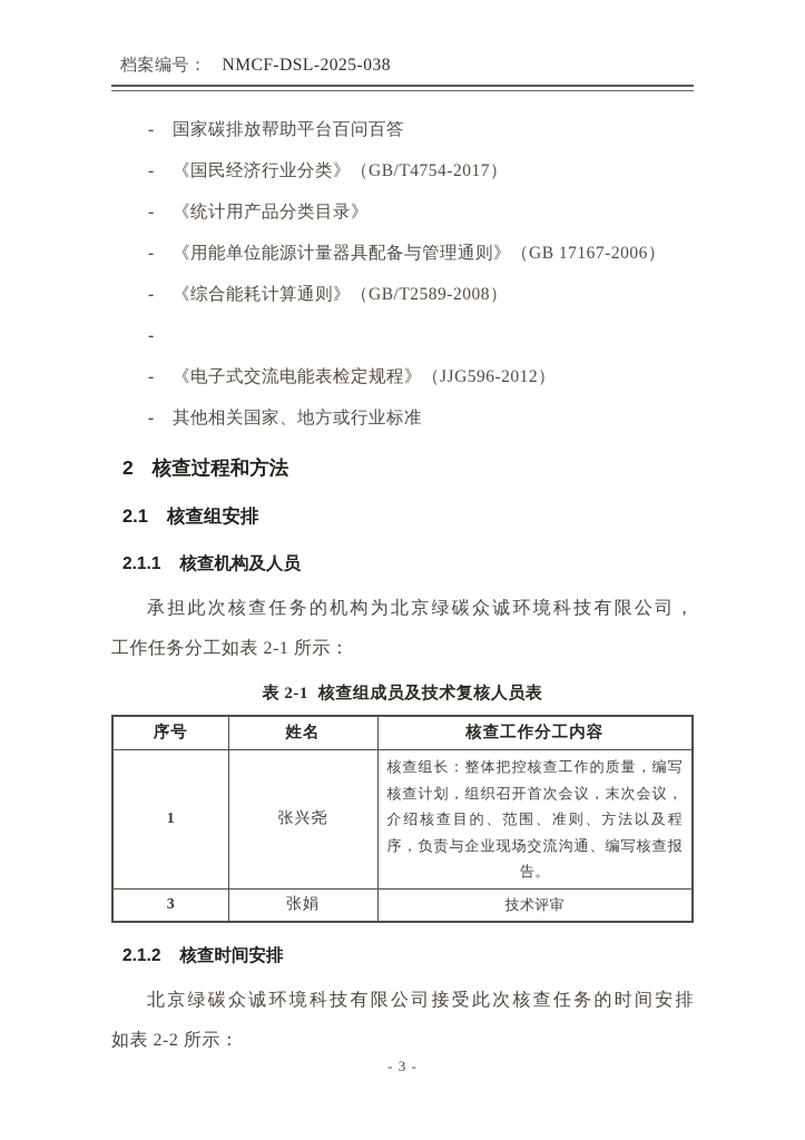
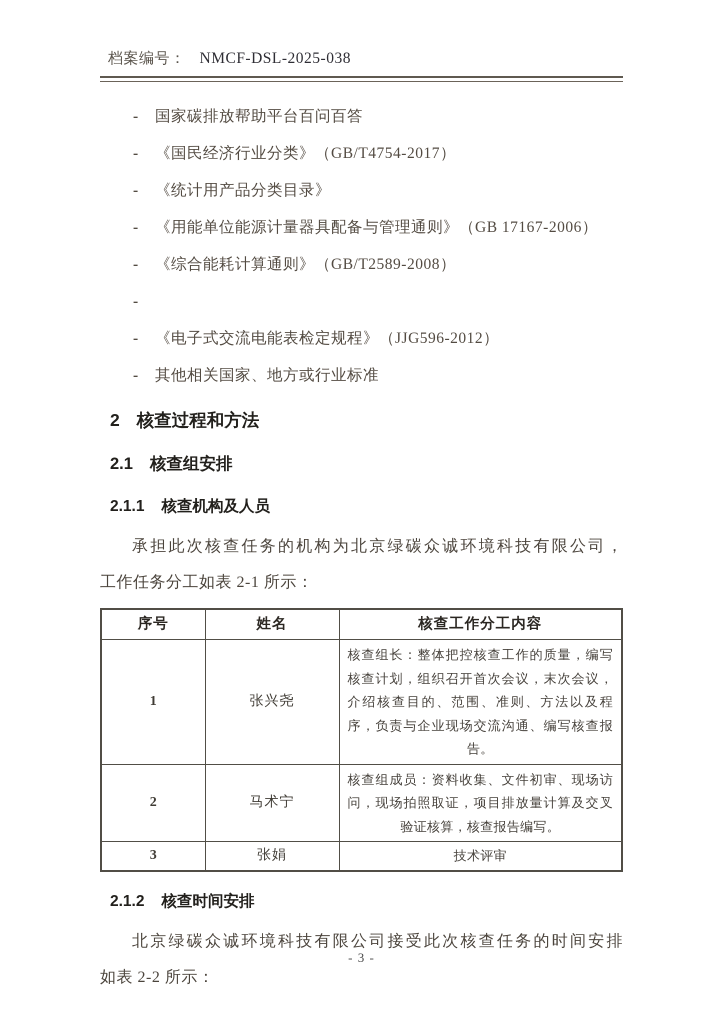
  档案编号： NMCF-DSL-2025-038
  -
  国家碳排放帮助平台百问百答
  -
  《国民经济行业分类》（GB/T4754-2017）
  -
  《统计用产品分类目录》
  -
  《用能单位能源计量器具配备与管理通则》（GB 17167-2006）
  -
  《综合能耗计算通则》（GB/T2589-2008）
  -
  -
  《电子式交流电能表检定规程》（JJG596-2012）
  -
  其他相关国家、地方或行业标准
  2 核查过程和方法
  2.1 核查组安排
  2.1.1 核查机构及人员
  承担此次核查任务的机构为北京绿碳众诚环境科技有限公司，
  工作任务分工如表 2-1 所示：
- 表 2-1 核查组成员及技术复核人员表
  序号	姓名	核查工作分工内容
  1	张兴尧	核查组长：整体把控核查工作的质量，编写核查计划，组织召开首次会议，末次会议，介绍核查目的、范围、准则、方法以及程序，负责与企业现场交流沟通、编写核查报告。
+ 2	马术宁	核查组成员：资料收集、文件初审、现场访问，现场拍照取证，项目排放量计算及交叉验证核算，核查报告编写。
  3	张娟	技术评审
  2.1.2 核查时间安排
  北京绿碳众诚环境科技有限公司接受此次核查任务的时间安排
  如表 2-2 所示：
  - 3 -
